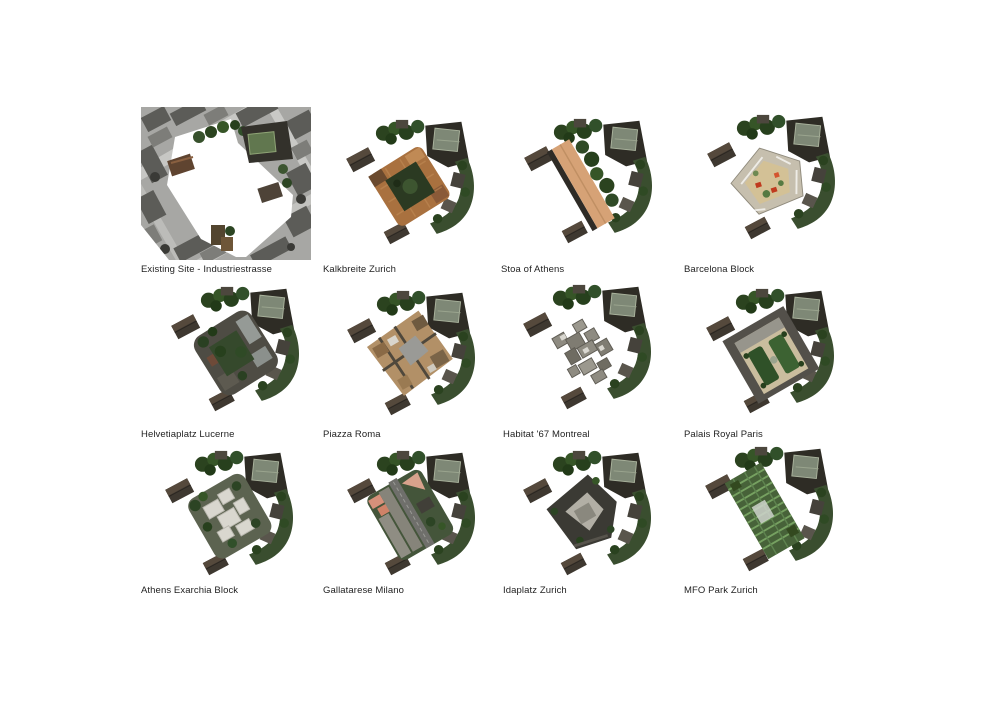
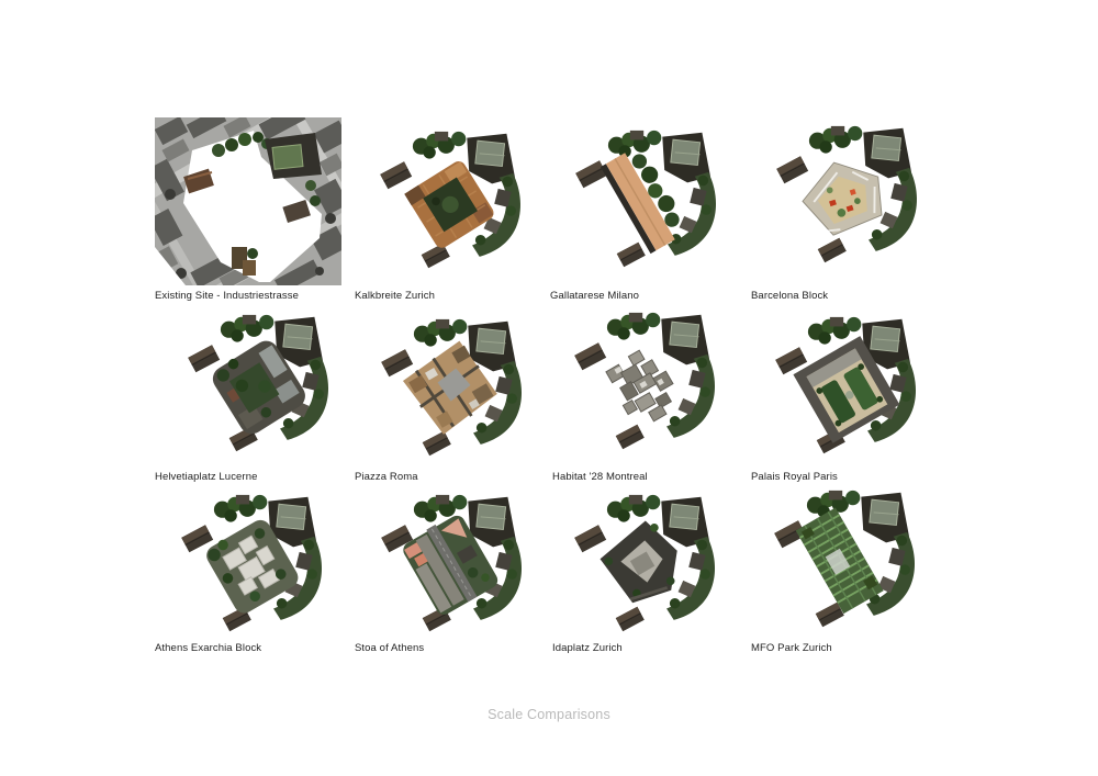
  Existing Site - Industriestrasse
  Kalkbreite Zurich
- Stoa of Athens
+ Gallatarese Milano
  Barcelona Block
  Helvetiaplatz Lucerne
  Piazza Roma
- Habitat '67 Montreal
+ Habitat '28 Montreal
  Palais Royal Paris
  Athens Exarchia Block
- Gallatarese Milano
+ Stoa of Athens
  Idaplatz Zurich
  MFO Park Zurich
+ Scale Comparisons
